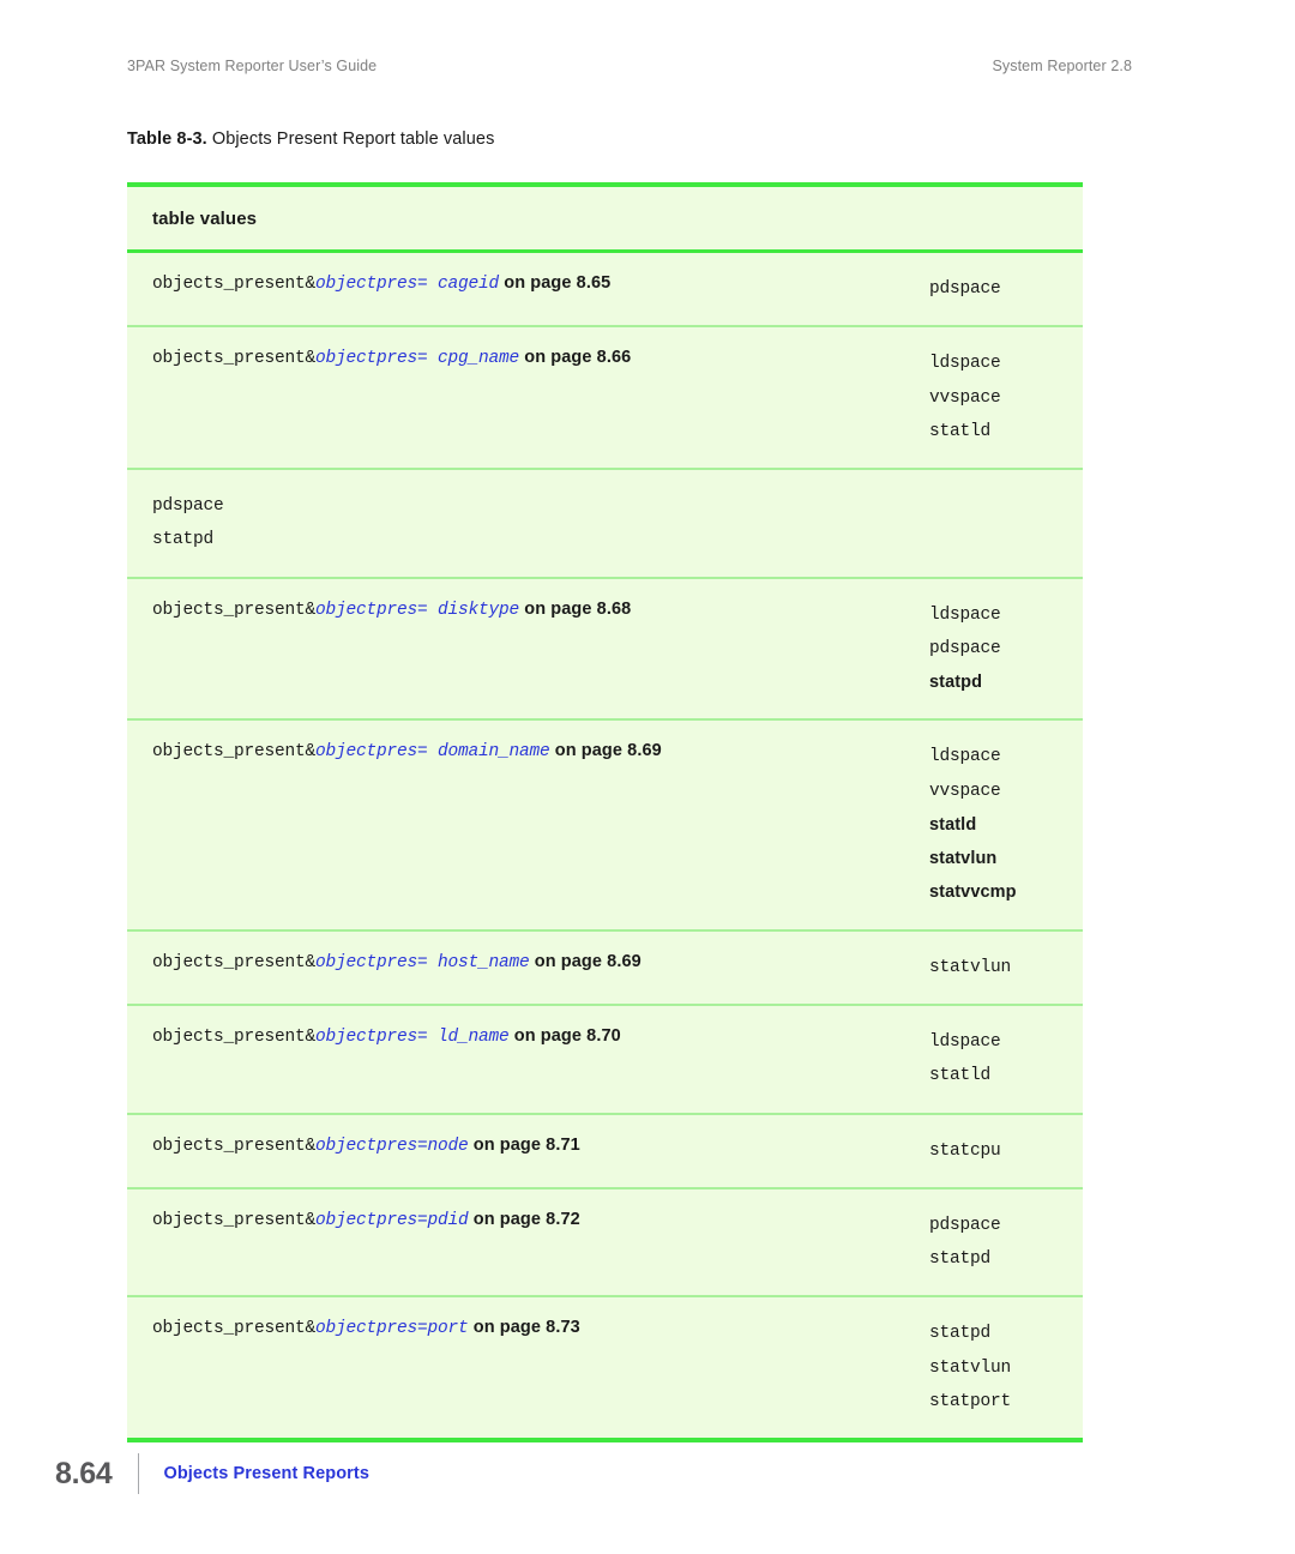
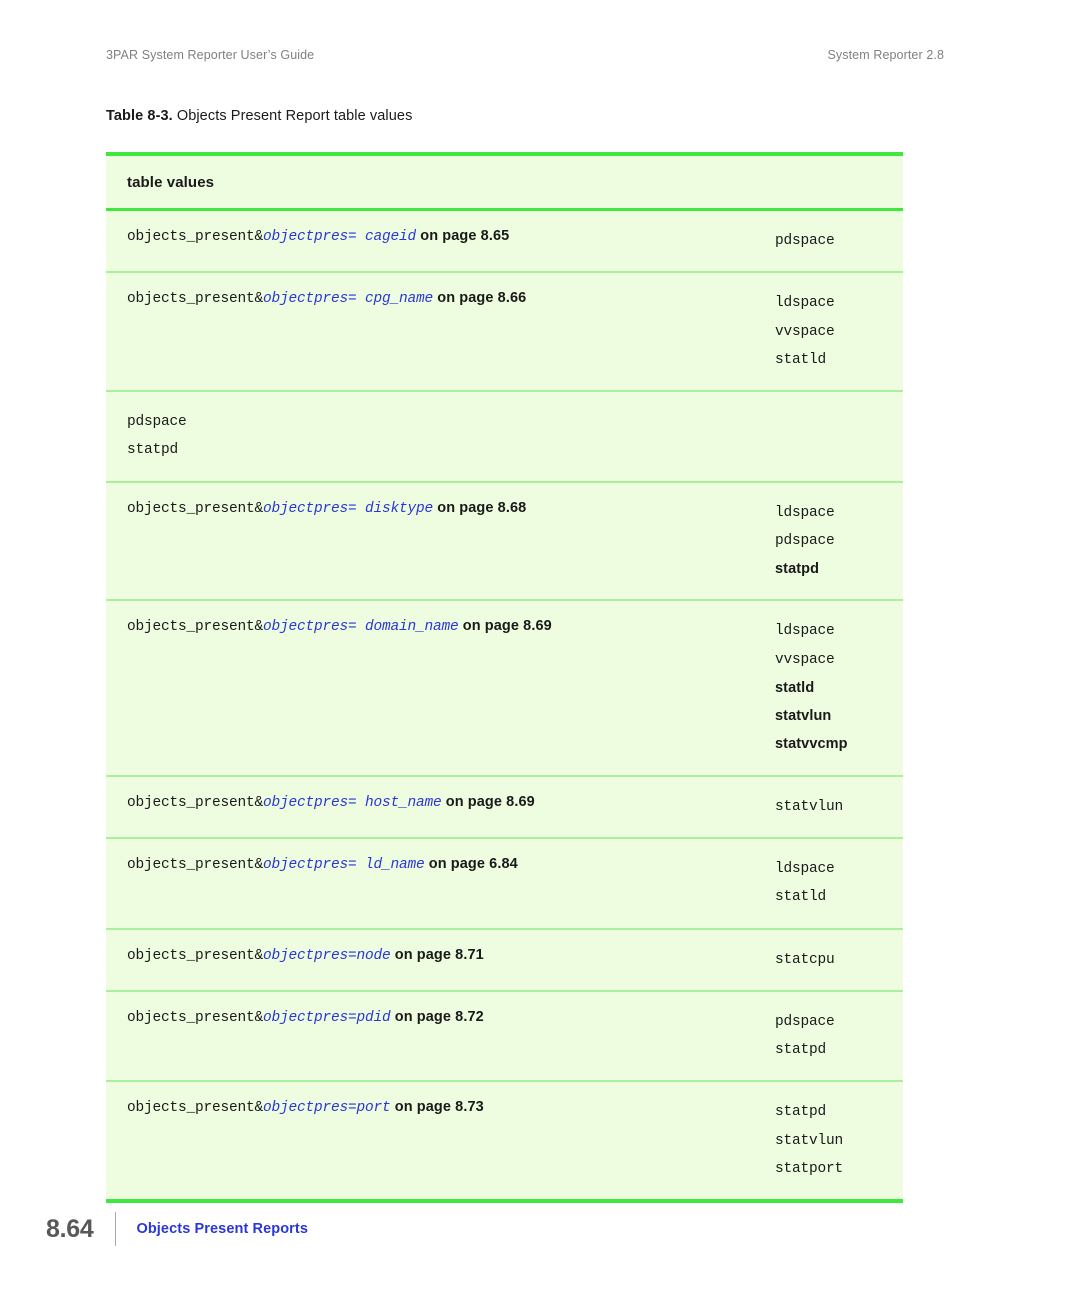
  3PAR System Reporter User’s Guide
  System Reporter 2.8
  Table 8-3. Objects Present Report table values
  table values
  objects_present&objectpres= cageid on page 8.65
  pdspace
  objects_present&objectpres= cpg_name on page 8.66
  ldspace
  vvspace
  statld
  pdspace
  statpd
  objects_present&objectpres= disktype on page 8.68
  ldspace
  pdspace
  statpd
  objects_present&objectpres= domain_name on page 8.69
  ldspace
  vvspace
  statld
  statvlun
  statvvcmp
  objects_present&objectpres= host_name on page 8.69
  statvlun
- objects_present&objectpres= ld_name on page 8.70
+ objects_present&objectpres= ld_name on page 6.84
  ldspace
  statld
  objects_present&objectpres=node on page 8.71
  statcpu
  objects_present&objectpres=pdid on page 8.72
  pdspace
  statpd
  objects_present&objectpres=port on page 8.73
  statpd
  statvlun
  statport
  8.64
  Objects Present Reports
